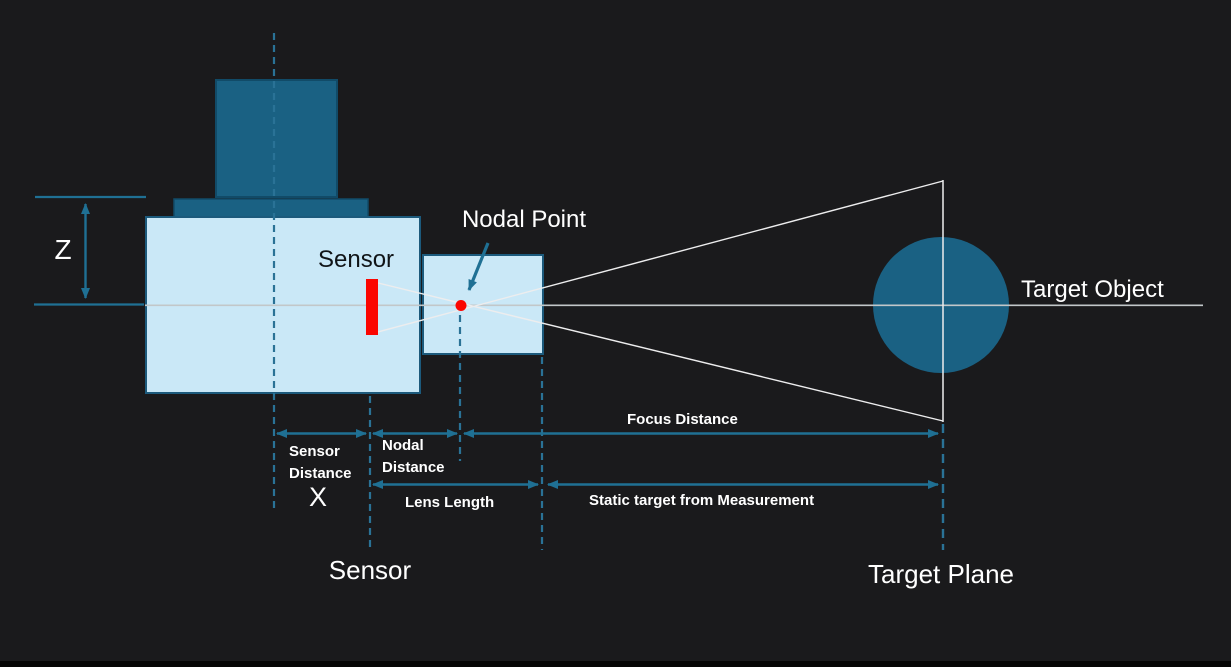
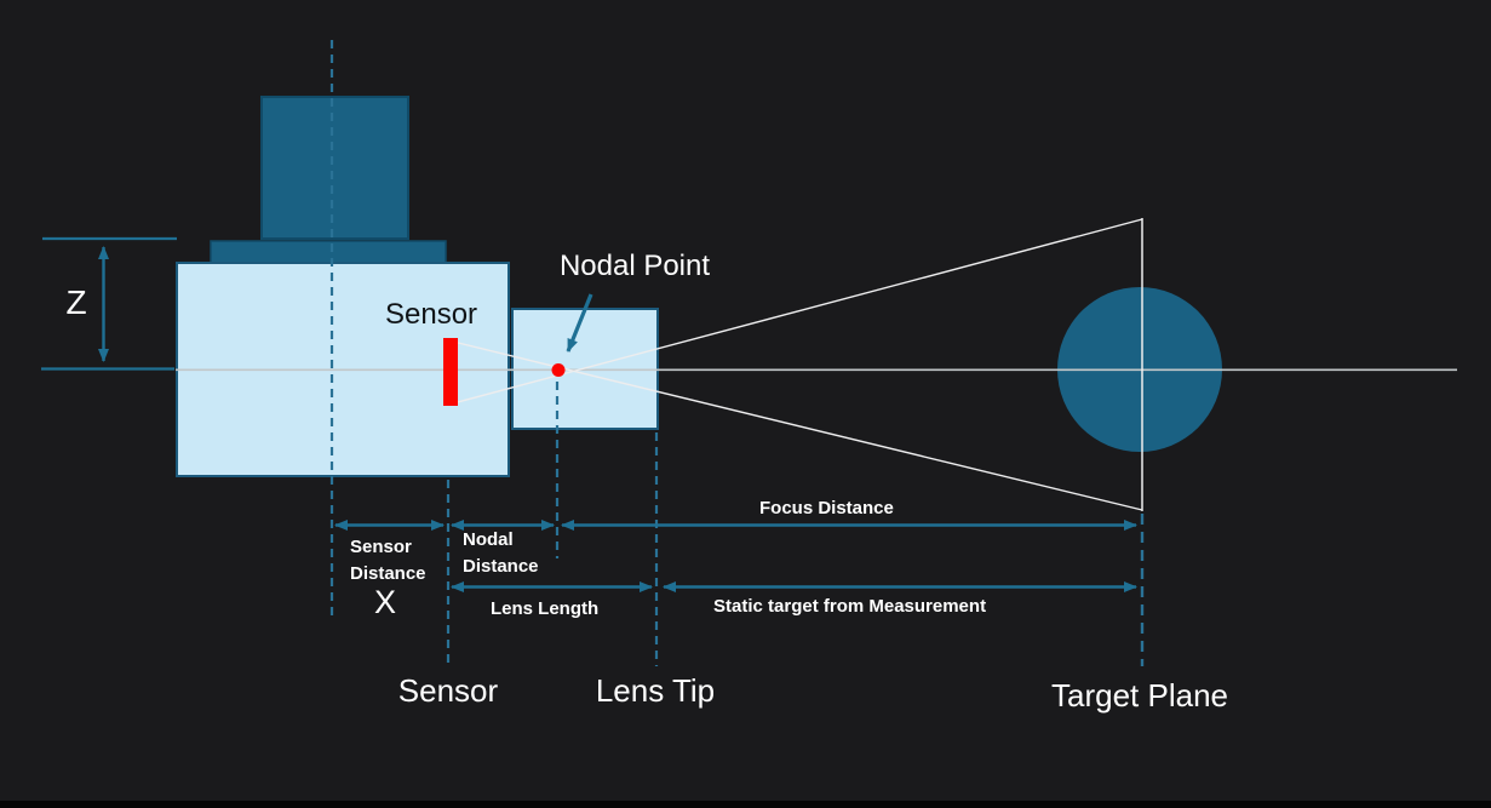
  Z
  Sensor
  Nodal Point
- Target Object
  Sensor
  Distance
  X
  Nodal
  Distance
  Lens Length
  Focus Distance
  Static target from Measurement
  Sensor
+ Lens Tip
  Target Plane
